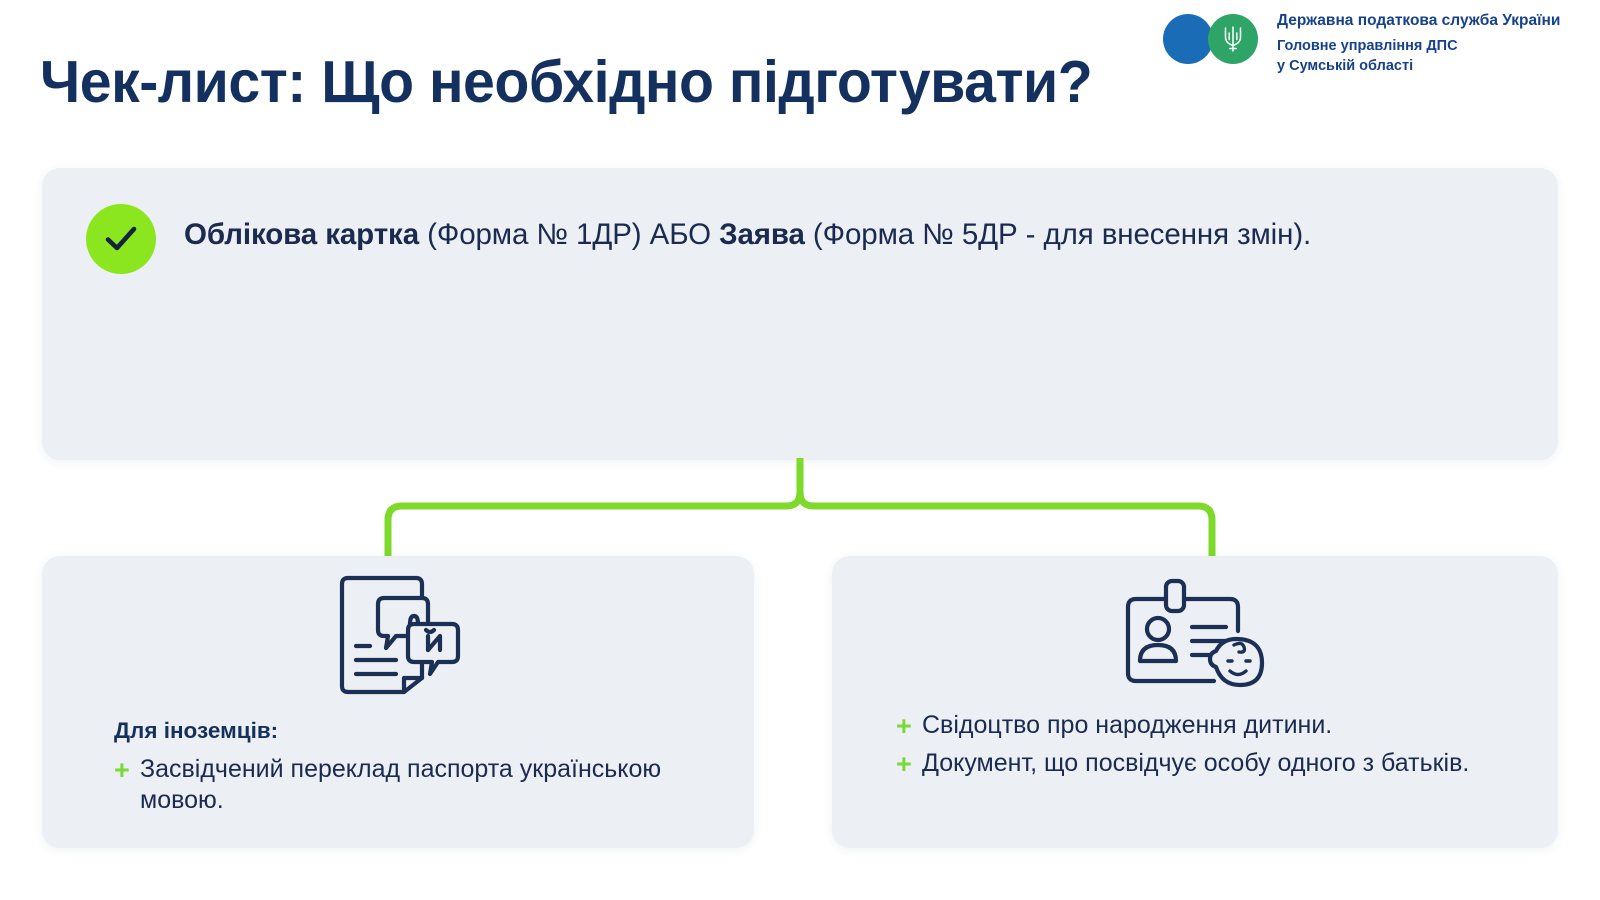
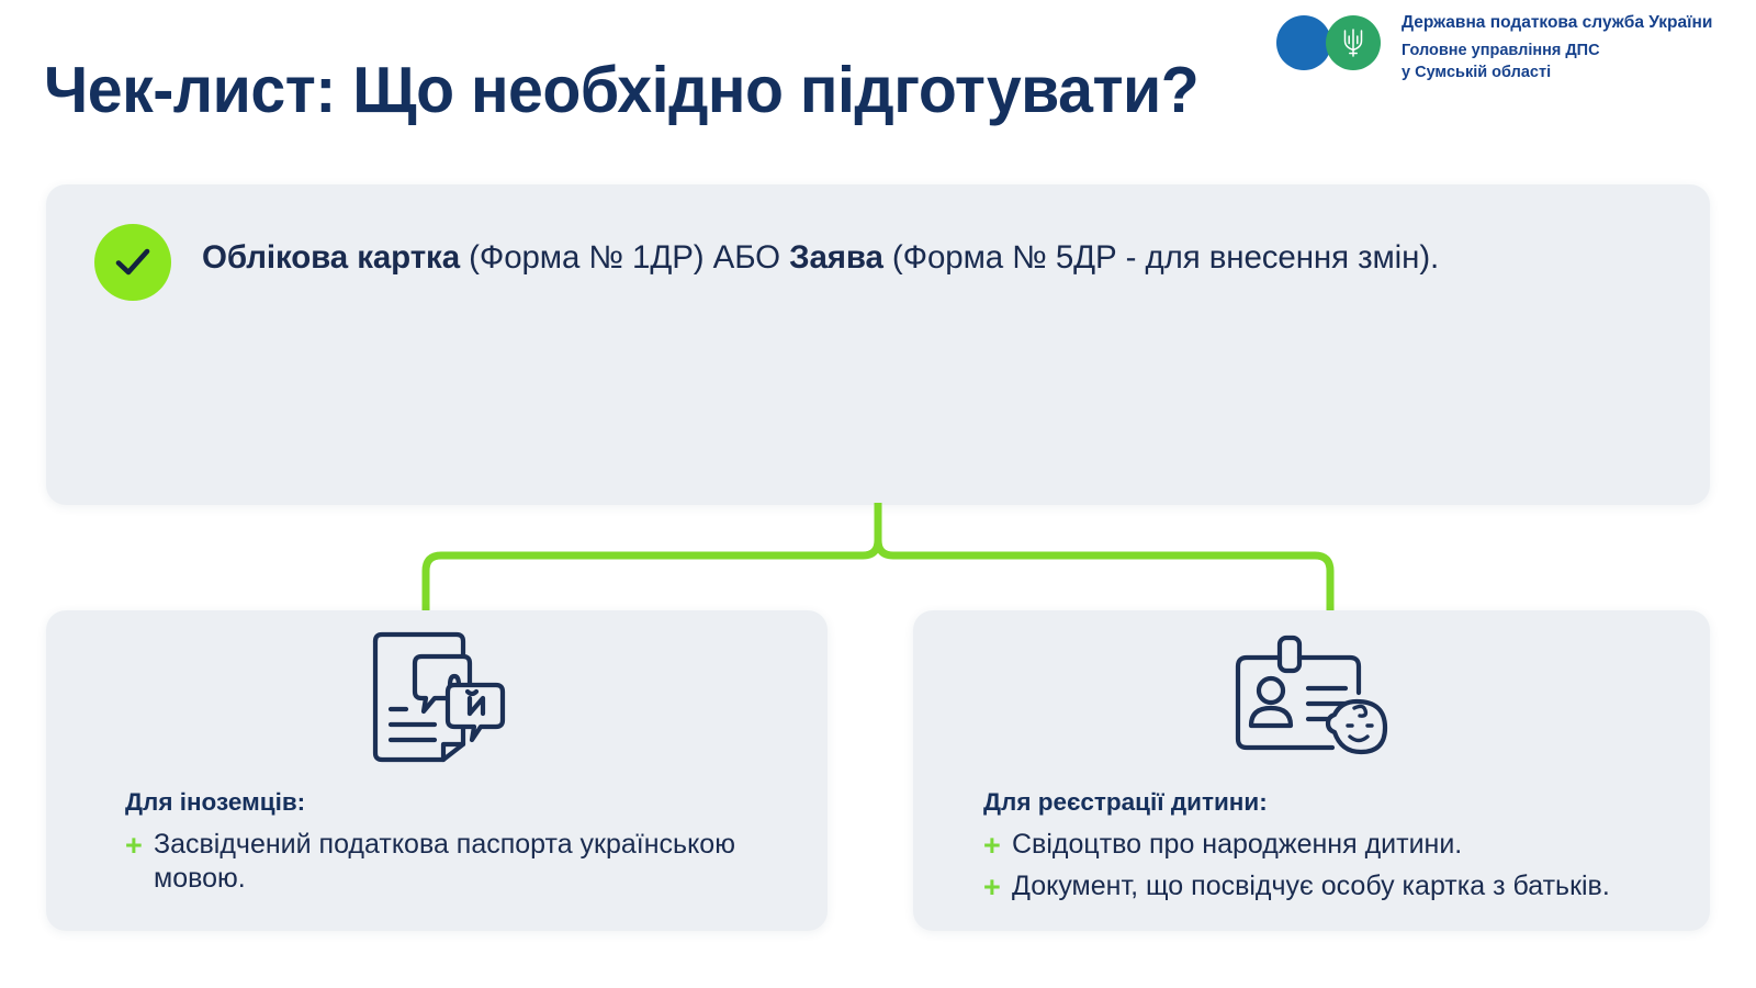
  Державна податкова служба України
  Головне управління ДПС
  у Сумській області
  Чек-лист: Що необхідно підготувати?
  Облікова картка (Форма № 1ДР) АБО Заява (Форма № 5ДР - для внесення змін).
  Для іноземців:
  +
- Засвідчений переклад паспорта українською мовою.
+ Засвідчений податкова паспорта українською мовою.
+ Для реєстрації дитини:
  +
  Свідоцтво про народження дитини.
  +
- Документ, що посвідчує особу одного з батьків.
+ Документ, що посвідчує особу картка з батьків.
